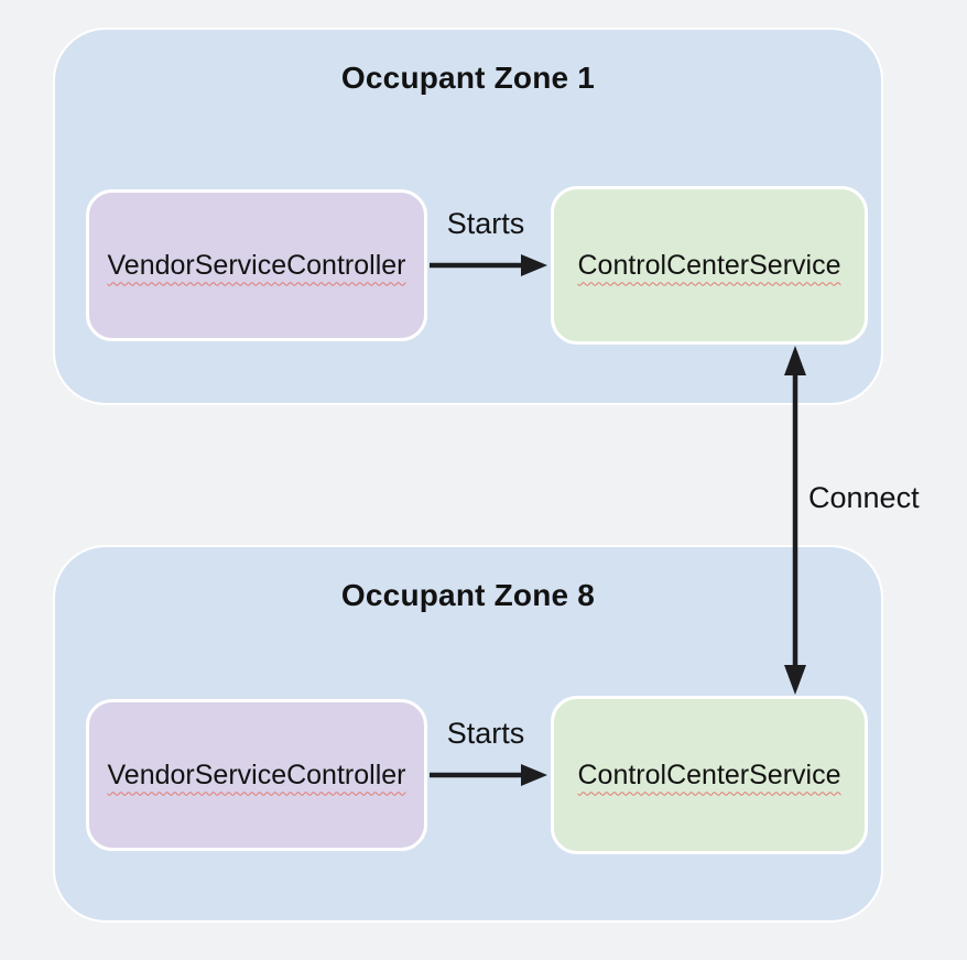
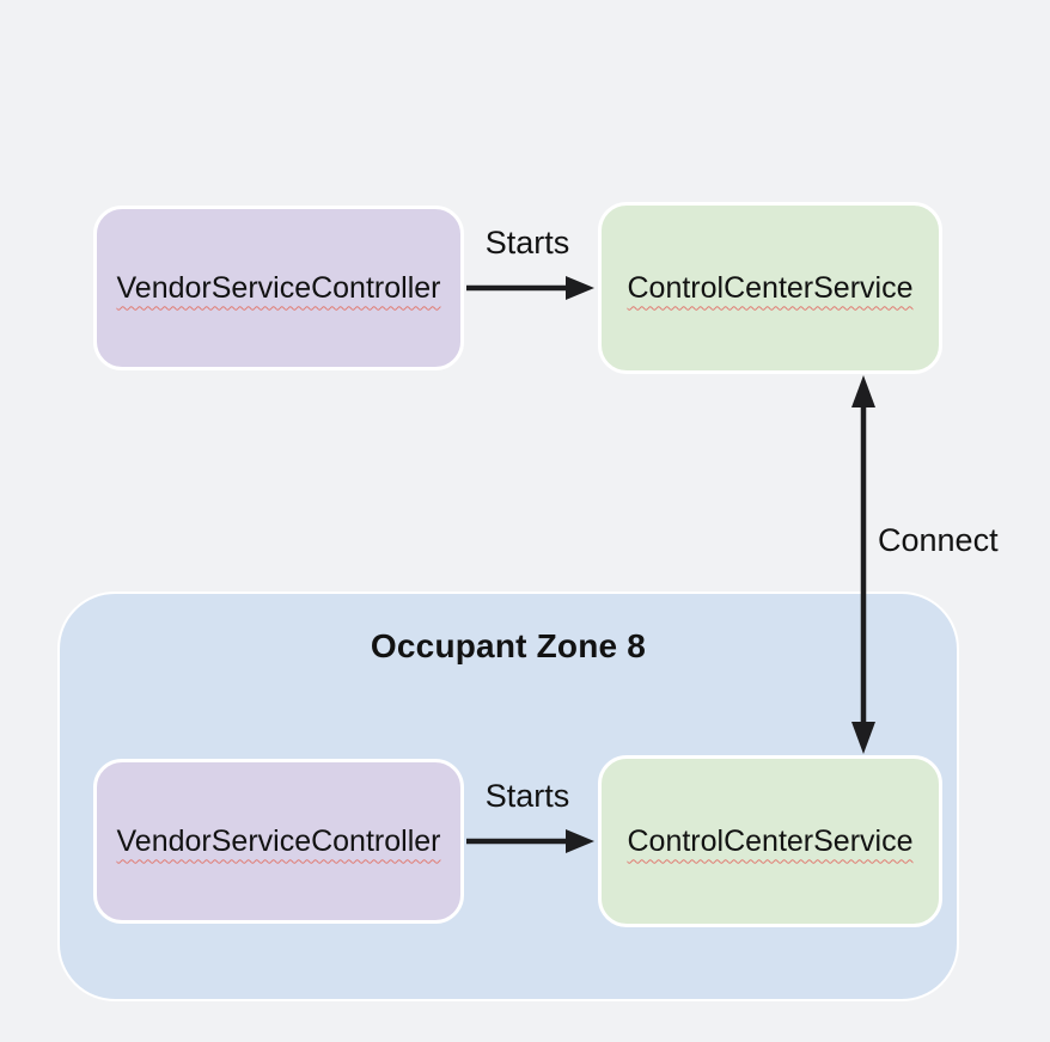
- Occupant Zone 1
  Occupant Zone 8
  VendorServiceController
  ControlCenterService
  VendorServiceController
  ControlCenterService
  Starts
  Starts
  Connect
